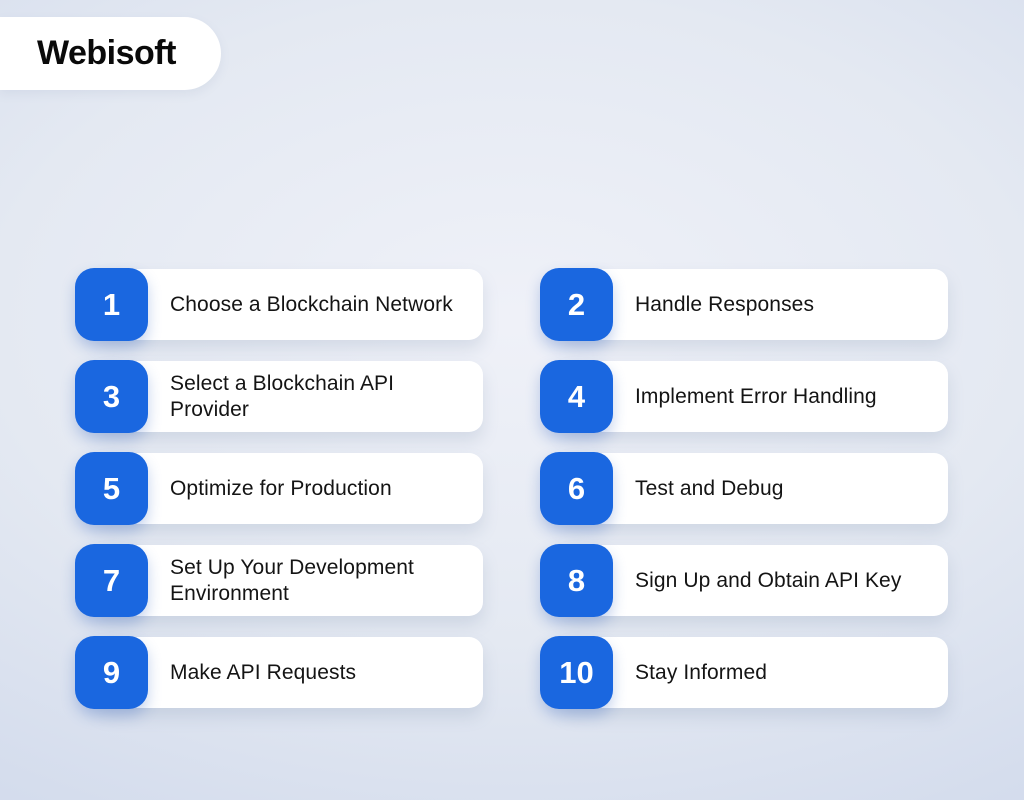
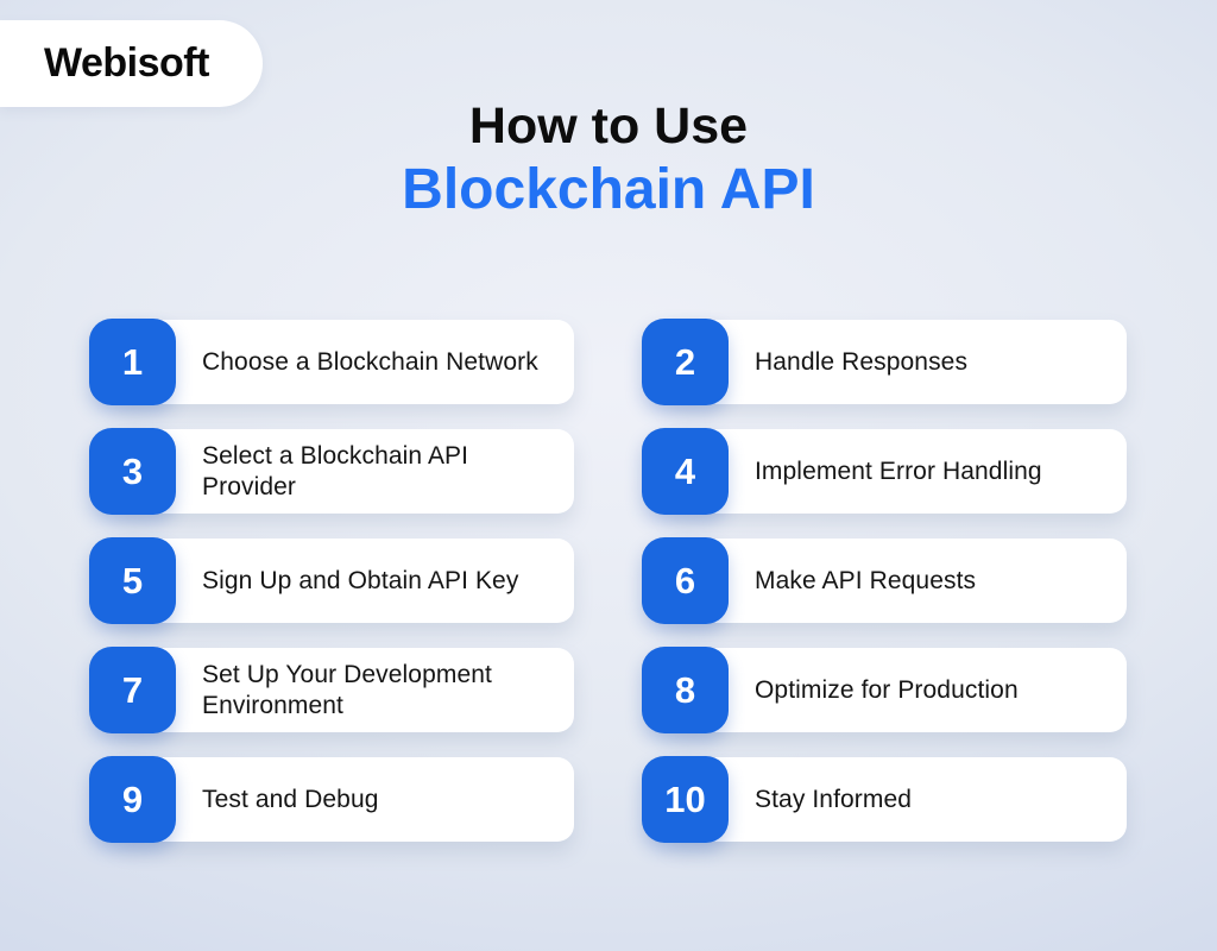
  Webisoft
+ How to Use
+ Blockchain API
  1
  Choose a Blockchain Network
  2
  Handle Responses
  3
  Select a Blockchain API
  Provider
  4
  Implement Error Handling
  5
- Optimize for Production
+ Sign Up and Obtain API Key
  6
- Test and Debug
+ Make API Requests
  7
  Set Up Your Development
  Environment
  8
- Sign Up and Obtain API Key
+ Optimize for Production
  9
- Make API Requests
+ Test and Debug
  10
  Stay Informed
